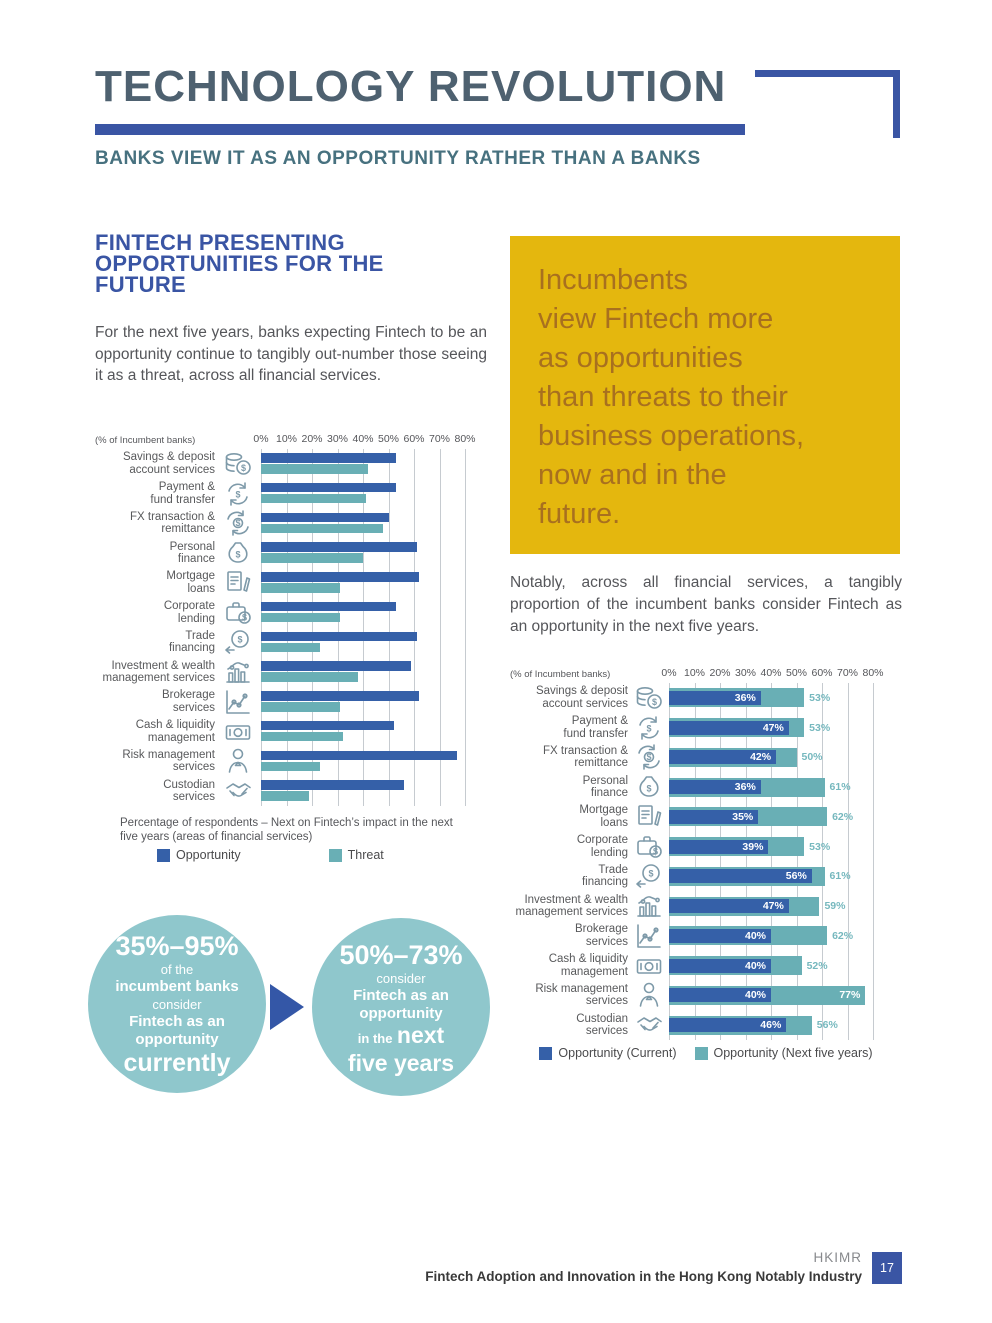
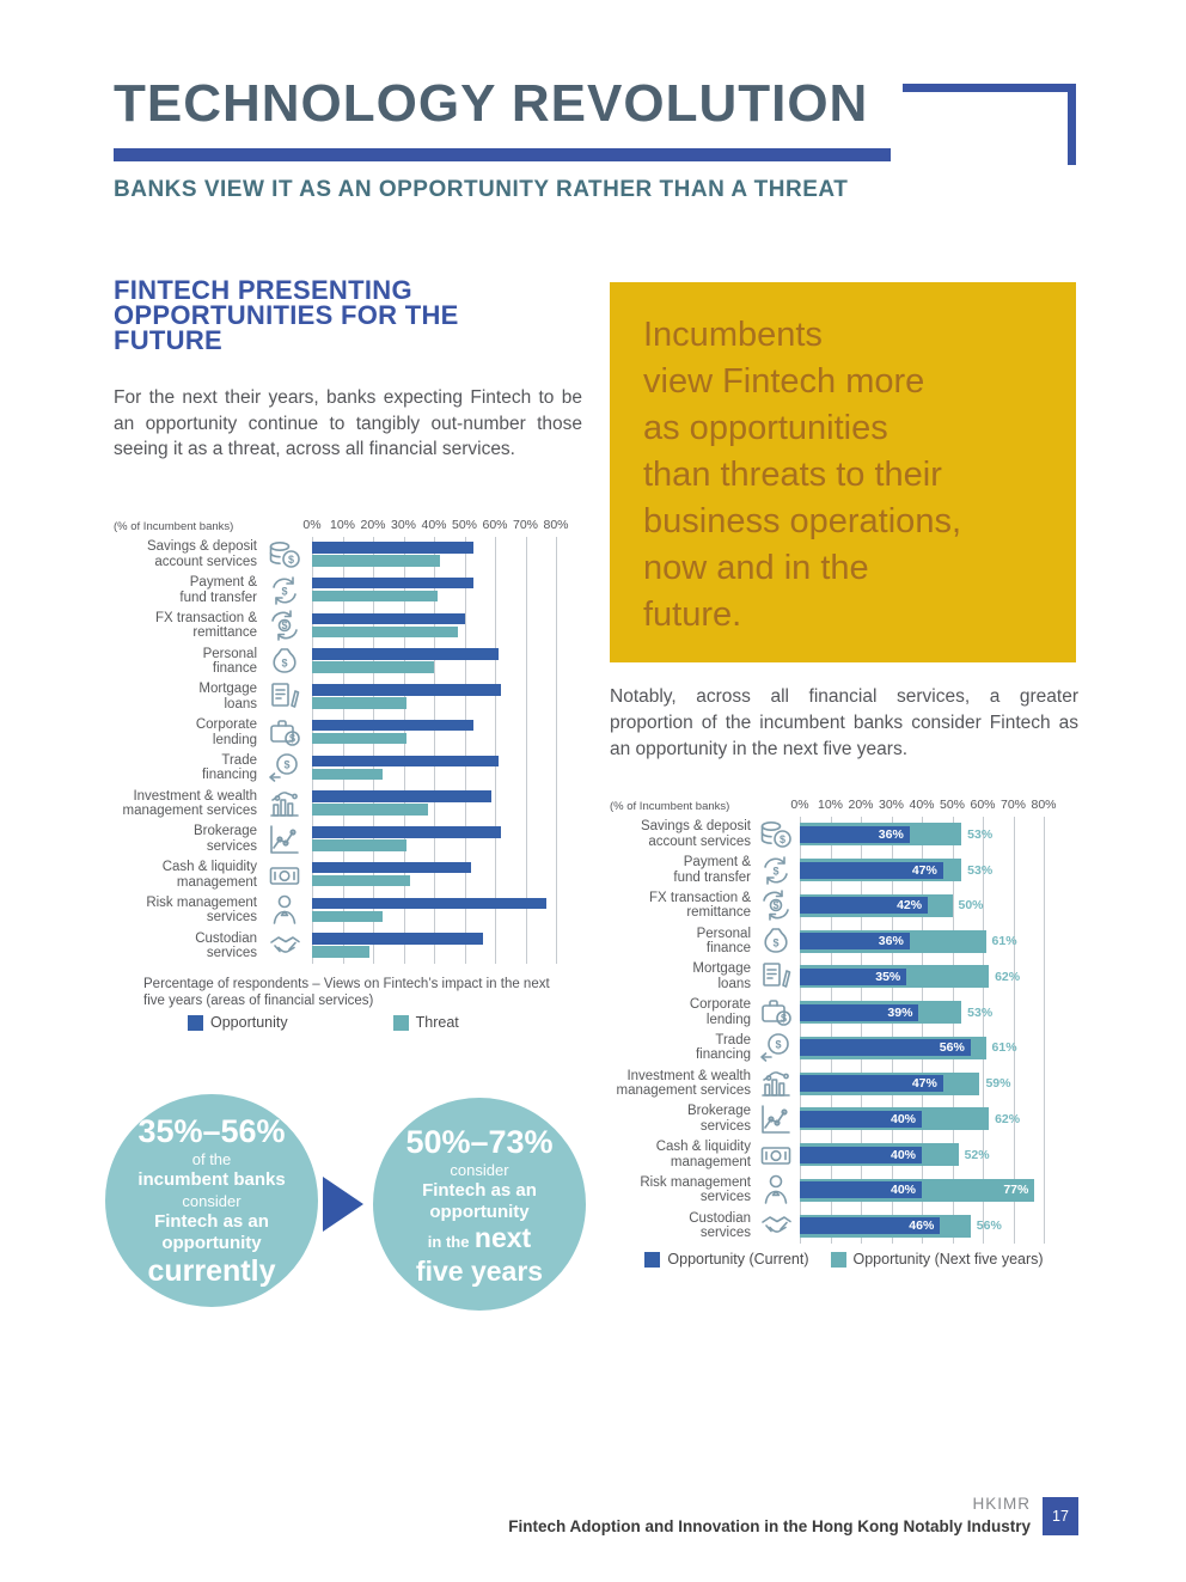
  TECHNOLOGY REVOLUTION
- BANKS VIEW IT AS AN OPPORTUNITY RATHER THAN A BANKS
+ BANKS VIEW IT AS AN OPPORTUNITY RATHER THAN A THREAT
  FINTECH PRESENTING
  OPPORTUNITIES FOR THE
  FUTURE
- For the next five years, banks expecting Fintech to be an opportunity continue to tangibly out-number those seeing it as a threat, across all financial services.
+ For the next their years, banks expecting Fintech to be an opportunity continue to tangibly out-number those seeing it as a threat, across all financial services.
  (% of Incumbent banks)
  0%
  10%
  20%
  30%
  40%
  50%
  60%
  70%
  80%
  Savings & deposit
  account services
  $
  Payment &
  fund transfer
  $
  FX transaction &
  remittance
  $
  Personal
  finance
  $
  Mortgage
  loans
  Corporate
  lending
  $
  Trade
  financing
  $
  Investment & wealth
  management services
  Brokerage
  services
  Cash & liquidity
  management
  Risk management
  services
  Custodian
  services
- Percentage of respondents – Next on Fintech’s impact in the next five years (areas of financial services)
+ Percentage of respondents – Views on Fintech’s impact in the next five years (areas of financial services)
  Opportunity
  Threat
- 35%–95%
+ 35%–56%
  of the
  incumbent banks
  consider
  Fintech as an
  opportunity
  currently
  50%–73%
  consider
  Fintech as an
  opportunity
  in the next
  five years
  Incumbents
  view Fintech more
  as opportunities
  than threats to their
  business operations,
  now and in the
  future.
- Notably, across all financial services, a tangibly proportion of the incumbent banks consider Fintech as an opportunity in the next five years.
+ Notably, across all financial services, a greater proportion of the incumbent banks consider Fintech as an opportunity in the next five years.
  (% of Incumbent banks)
  0%
  10%
  20%
  30%
  40%
  50%
  60%
  70%
  80%
  Savings & deposit
  account services
  $
  36%
  53%
  Payment &
  fund transfer
  $
  47%
  53%
  FX transaction &
  remittance
  $
  42%
  50%
  Personal
  finance
  $
  36%
  61%
  Mortgage
  loans
  35%
  62%
  Corporate
  lending
  $
  39%
  53%
  Trade
  financing
  $
  56%
  61%
  Investment & wealth
  management services
  47%
  59%
  Brokerage
  services
  40%
  62%
  Cash & liquidity
  management
  40%
  52%
  Risk management
  services
  40%
  77%
  Custodian
  services
  46%
  56%
  Opportunity (Current)
  Opportunity (Next five years)
  HKIMR
  Fintech Adoption and Innovation in the Hong Kong Notably Industry
  17
